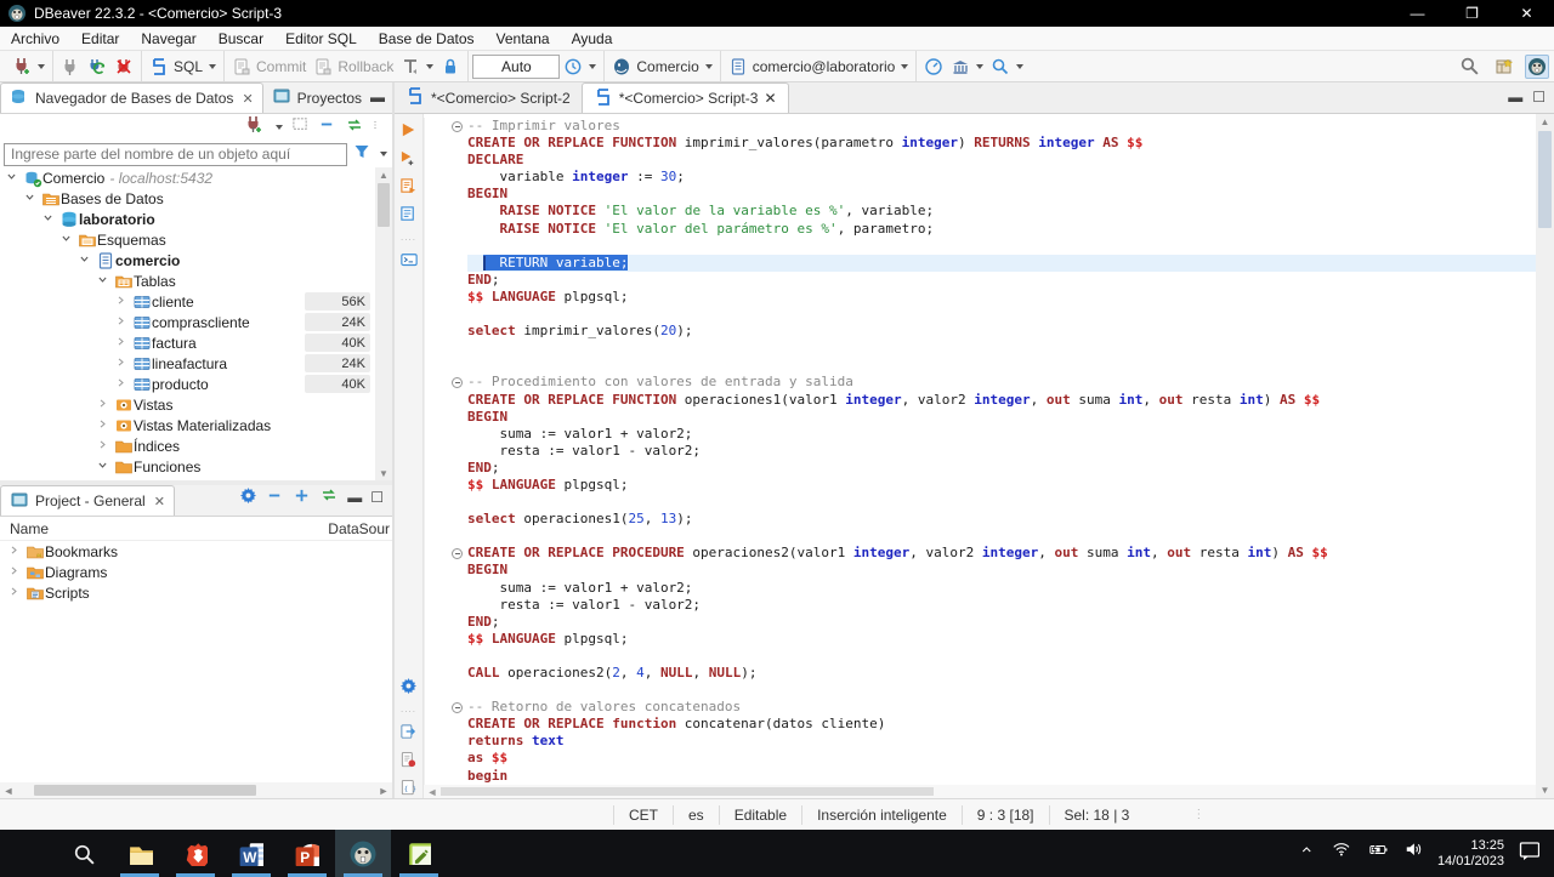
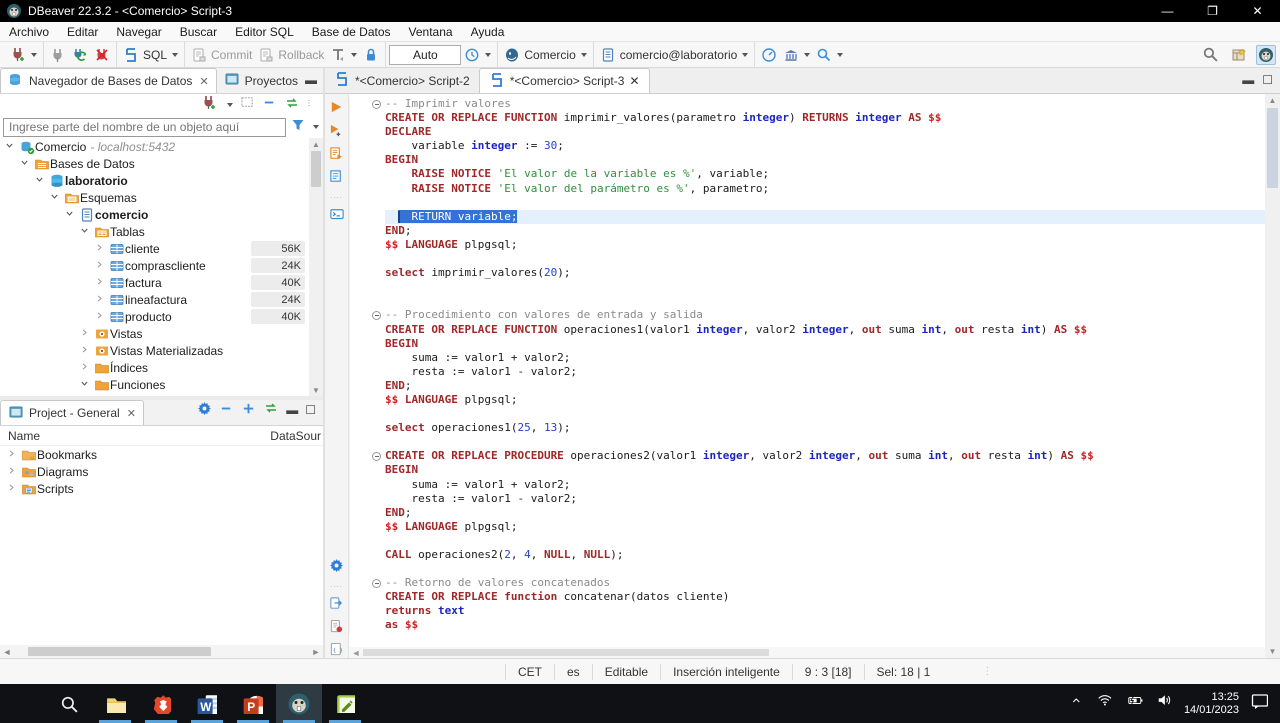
  DBeaver 22.3.2 - <Comercio> Script-3
  —
  ❐
  ✕
  Archivo
  Editar
  Navegar
  Buscar
  Editor SQL
  Base de Datos
  Ventana
  Ayuda
  SQL
  Commit
  Rollback
  Auto
  Comercio
  comercio@laboratorio
  Navegador de Bases de Datos
  ✕
  Proyectos
  ▬
  Ingrese parte del nombre de un objeto aquí
  Comercio
  - localhost:5432
  Bases de Datos
  laboratorio
  Esquemas
  comercio
  Tablas
  cliente
  56K
  comprascliente
  24K
  factura
  40K
  lineafactura
  24K
  producto
  40K
  Vistas
  Vistas Materializadas
  Índices
  Funciones
  ▲
  ▼
  Project - General
  ✕
  ▬
  ☐
  Name
  DataSour
  Bookmarks
  Diagrams
  Scripts
  ◄
  ►
  *<Comercio> Script-2
  *<Comercio> Script-3
  ✕
  ▬
  ☐
  ....
  ....
  -- Imprimir valores
  CREATE OR REPLACE FUNCTION imprimir_valores(parametro integer) RETURNS integer AS $$
  DECLARE
  variable integer := 30;
  BEGIN
  RAISE NOTICE 'El valor de la variable es %', variable;
  RAISE NOTICE 'El valor del parámetro es %', parametro;
  RETURN variable;
  END;
  $$ LANGUAGE plpgsql;
  select imprimir_valores(20);
  -- Procedimiento con valores de entrada y salida
  CREATE OR REPLACE FUNCTION operaciones1(valor1 integer, valor2 integer, out suma int, out resta int) AS $$
  BEGIN
  suma := valor1 + valor2;
  resta := valor1 - valor2;
  END;
  $$ LANGUAGE plpgsql;
  select operaciones1(25, 13);
  CREATE OR REPLACE PROCEDURE operaciones2(valor1 integer, valor2 integer, out suma int, out resta int) AS $$
  BEGIN
  suma := valor1 + valor2;
  resta := valor1 - valor2;
  END;
  $$ LANGUAGE plpgsql;
  CALL operaciones2(2, 4, NULL, NULL);
  -- Retorno de valores concatenados
  CREATE OR REPLACE function concatenar(datos cliente)
  returns text
  as $$
- begin
  ◄
  ▲
  ▼
  CET
  es
  Editable
  Inserción inteligente
  9 : 3 [18]
- Sel: 18 | 3
+ Sel: 18 | 1
  ⋮
  W
  P
  13:25
  14/01/2023
